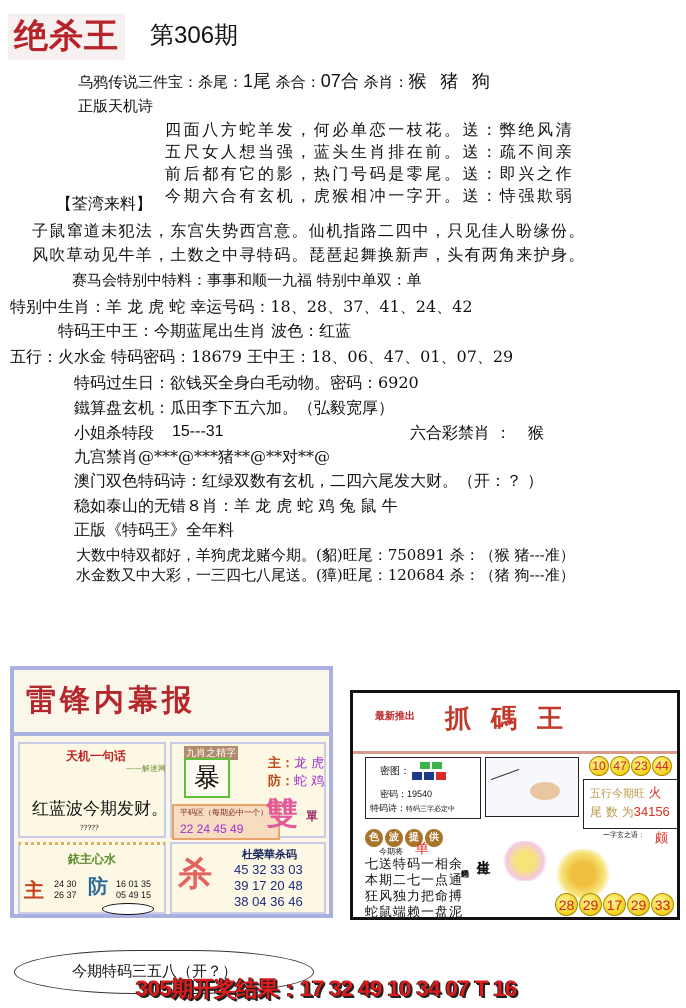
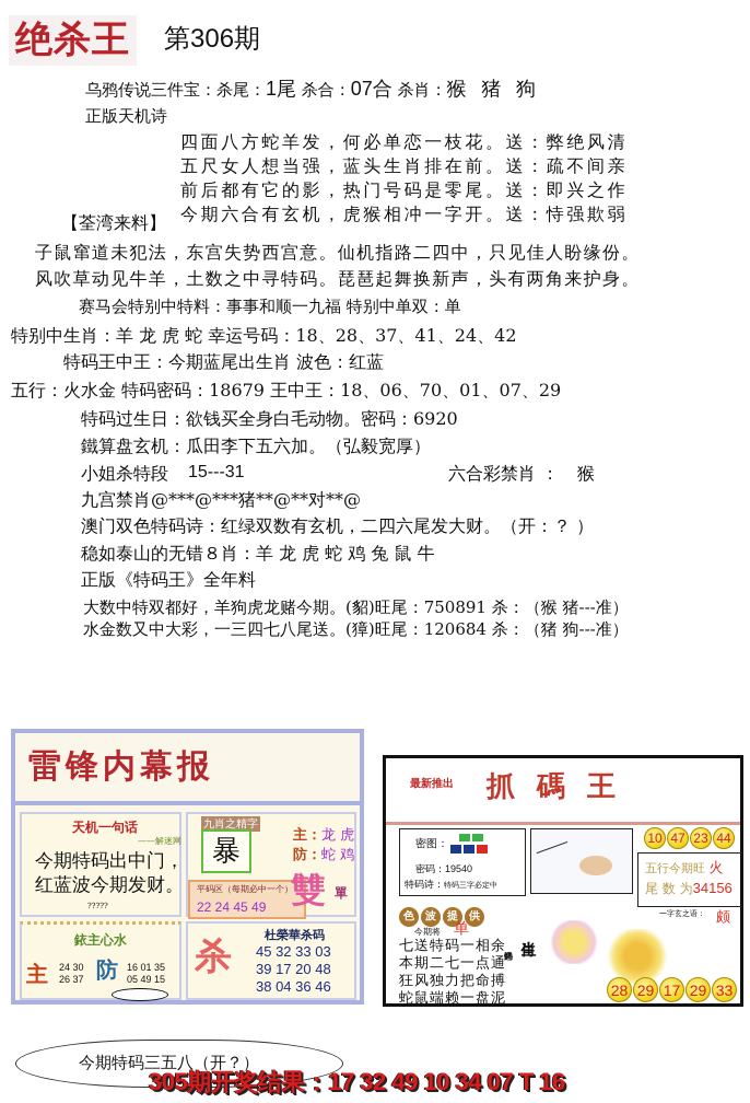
  绝杀王
  第306期
  乌鸦传说三件宝：杀尾：1尾 杀合：07合 杀肖：猴 猪 狗
  正版天机诗
  四面八方蛇羊发，何必单恋一枝花。送：弊绝风清
  五尺女人想当强，蓝头生肖排在前。送：疏不间亲
  前后都有它的影，热门号码是零尾。送：即兴之作
  今期六合有玄机，虎猴相冲一字开。送：恃强欺弱
  【荃湾来料】
  子鼠窜道未犯法，东宫失势西宫意。仙机指路二四中，只见佳人盼缘份。
  风吹草动见牛羊，土数之中寻特码。琵琶起舞换新声，头有两角来护身。
  赛马会特别中特料：事事和顺一九福 特别中单双：单
  特别中生肖：羊 龙 虎 蛇 幸运号码：18、28、37、41、24、42
  特码王中王：今期蓝尾出生肖 波色：红蓝
- 五行：火水金 特码密码：18679 王中王：18、06、47、01、07、29
+ 五行：火水金 特码密码：18679 王中王：18、06、70、01、07、29
  特码过生日：欲钱买全身白毛动物。密码：6920
  鐵算盘玄机：瓜田李下五六加。（弘毅宽厚）
  小姐杀特段
  15---31
  六合彩禁肖 ：
  猴
  九宫禁肖@***@***猪**@**对**@
  澳门双色特码诗：红绿双数有玄机，二四六尾发大财。（开：？ ）
  稳如泰山的无错８肖：羊 龙 虎 蛇 鸡 兔 鼠 牛
  正版《特码王》全年料
  大数中特双都好，羊狗虎龙赌今期。(貂)旺尾：750891 杀：（猴 猪---准）
  水金数又中大彩，一三四七八尾送。(獐)旺尾：120684 杀：（猪 狗---准）
  雷锋内幕报
  天机一句话
  ——解迷网
+ 今期特码出中门，
  红蓝波今期发财。
  ?????
  九肖之精字
  暴
  平码区（每期必中一个）
  22 24 45 49
  主：龙 虎
  防：蛇 鸡
  雙
  單
  銥主心水
  主
  24 30
  26 37
  防
  16 01 35
  05 49 15
  杀
  杜榮華杀码
  45 32 33 03
  39 17 20 48
  38 04 36 46
  最新推出
  抓碼王
  密图：
  密码：19540
  特码诗：特码三字必定中
  10 47 23 44
  五行今期旺 火
  尾 数 为34156
  色 波 提 供
  今期将
  单
  七送特码一相余
  本期二七一点通
  狂风独力把命搏
  蛇鼠端赖一盘泥
  一字玄之语：
  颇
  28 29 17 29 33
  今期特码三五八（开？）
  305期开奖结果：17 32 49 10 34 07 T 16
